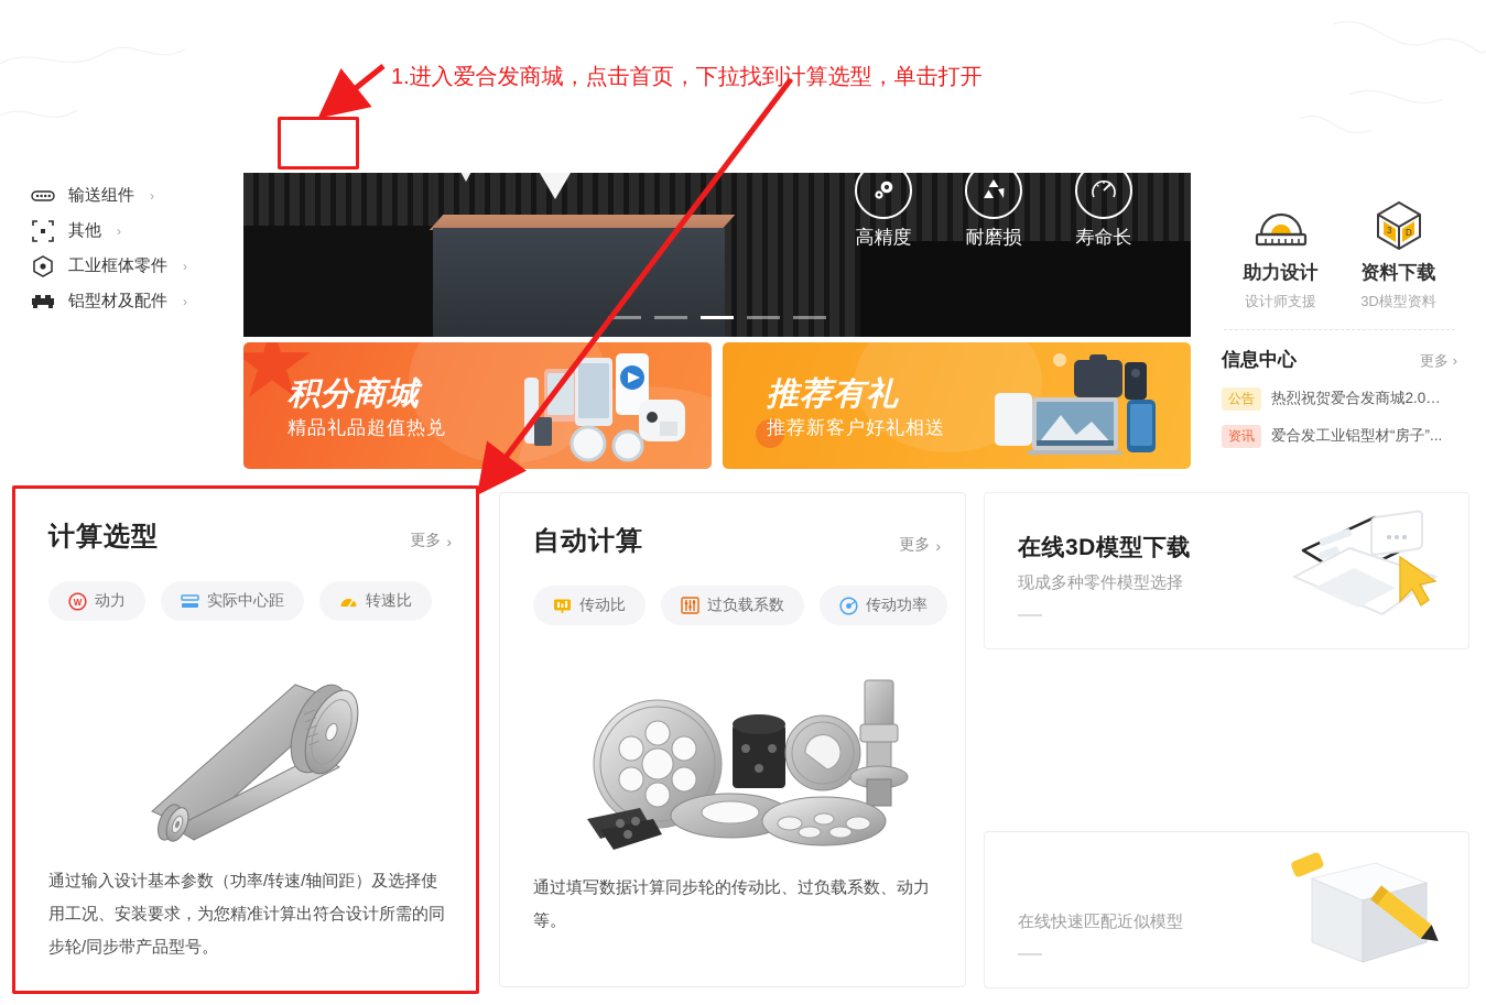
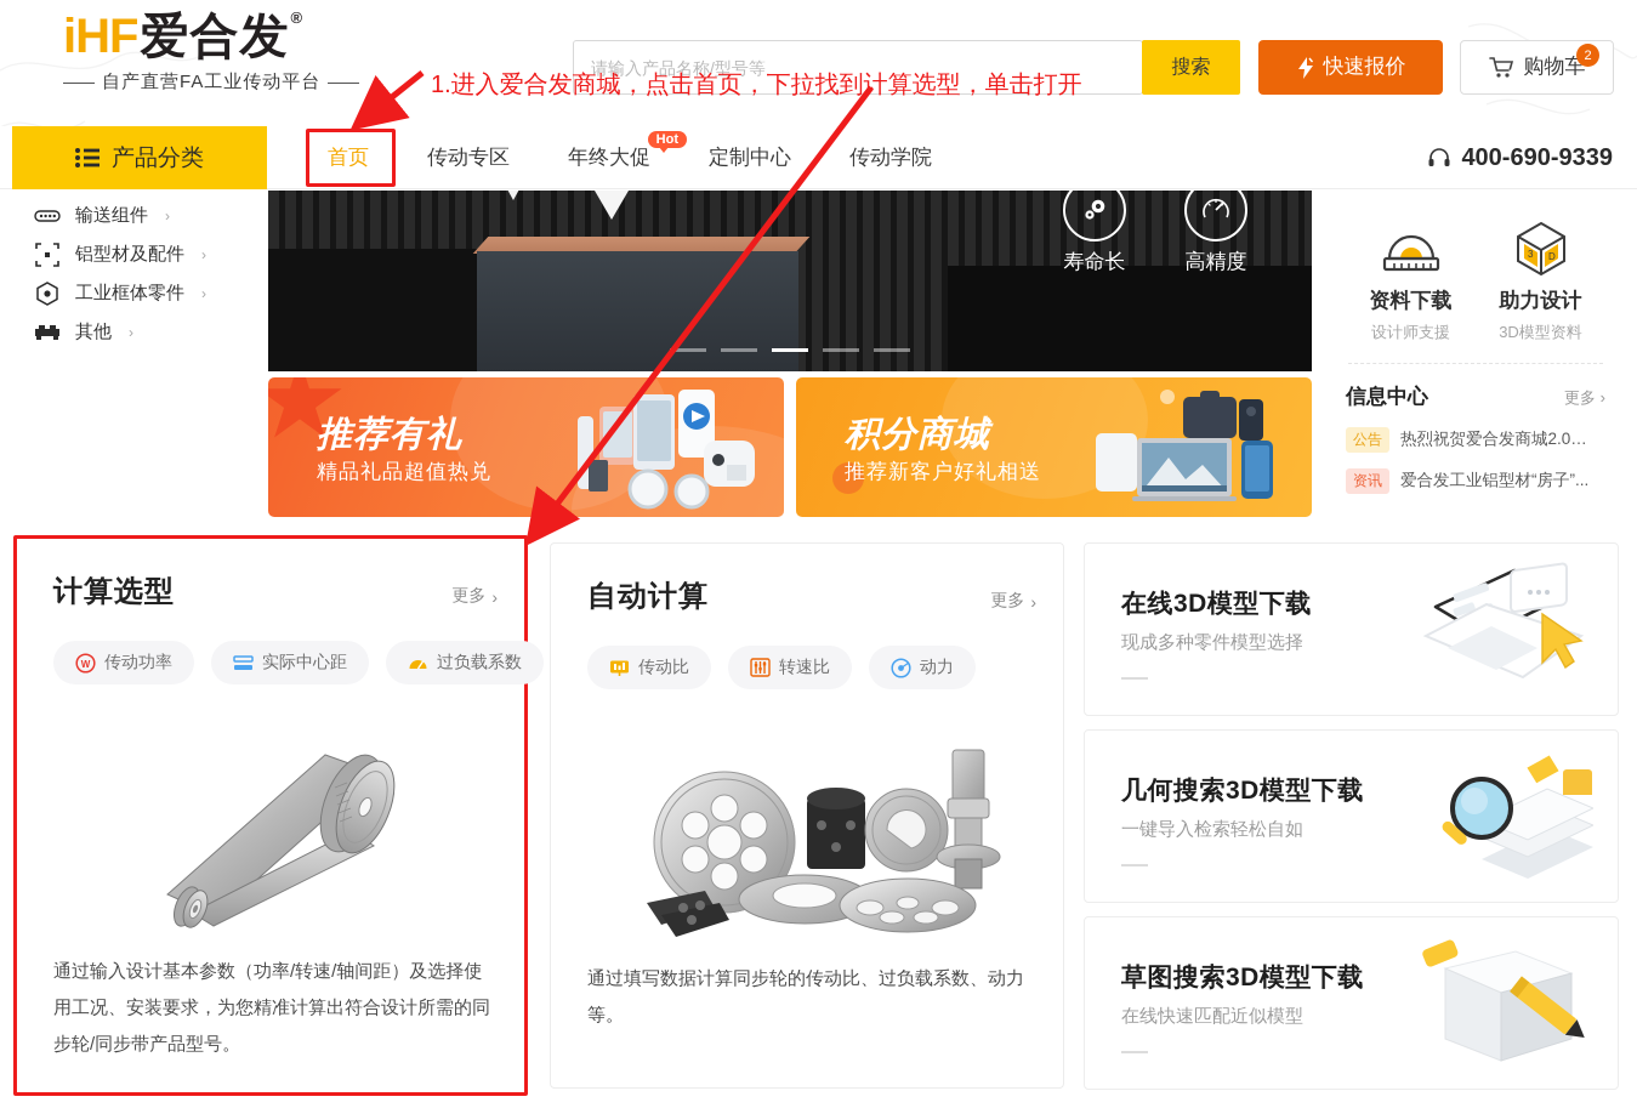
+ i
+ HF
+ 爱合发
+ ®
+ 自产直营FA工业传动平台
+ 请输入产品名称/型号等
+ 搜索
+ 快速报价
+ 购物车
+ 2
+ 产品分类
+ 首页
+ 传动专区
+ 年终大促
+ Hot
+ 定制中心
+ 传动学院
+ 400-690-9339
  输送组件
  ›
- 其他
+ 铝型材及配件
  ›
  工业框体零件
  ›
- 铝型材及配件
+ 其他
  ›
- 高精度
+ 寿命长
- 耐磨损
- 寿命长
+ 高精度
- 积分商城
+ 推荐有礼
  精品礼品超值热兑
- 推荐有礼
+ 积分商城
  推荐新客户好礼相送
- 助力设计
+ 资料下载
  设计师支援
  3
  D
- 资料下载
+ 助力设计
  3D模型资料
  信息中心
  更多 ›
  公告
  热烈祝贺爱合发商城2.0版..
  资讯
  爱合发工业铝型材“房子”...
  计算选型
  更多
  ›
  W
- 动力
+ 传动功率
  实际中心距
- 转速比
+ 过负载系数
  通过输入设计基本参数（功率/转速/轴间距）及选择使用工况、安装要求，为您精准计算出符合设计所需的同步轮/同步带产品型号。
  自动计算
  更多
  ›
  传动比
- 过负载系数
+ 转速比
- 传动功率
+ 动力
  通过填写数据计算同步轮的传动比、过负载系数、动力等。
  在线3D模型下载
  现成多种零件模型选择
+ 几何搜索3D模型下载
+ 一键导入检索轻松自如
+ 草图搜索3D模型下载
  在线快速匹配近似模型
  1.进入爱合发商城，点击首页，下拉找到计算选型，单击打开
